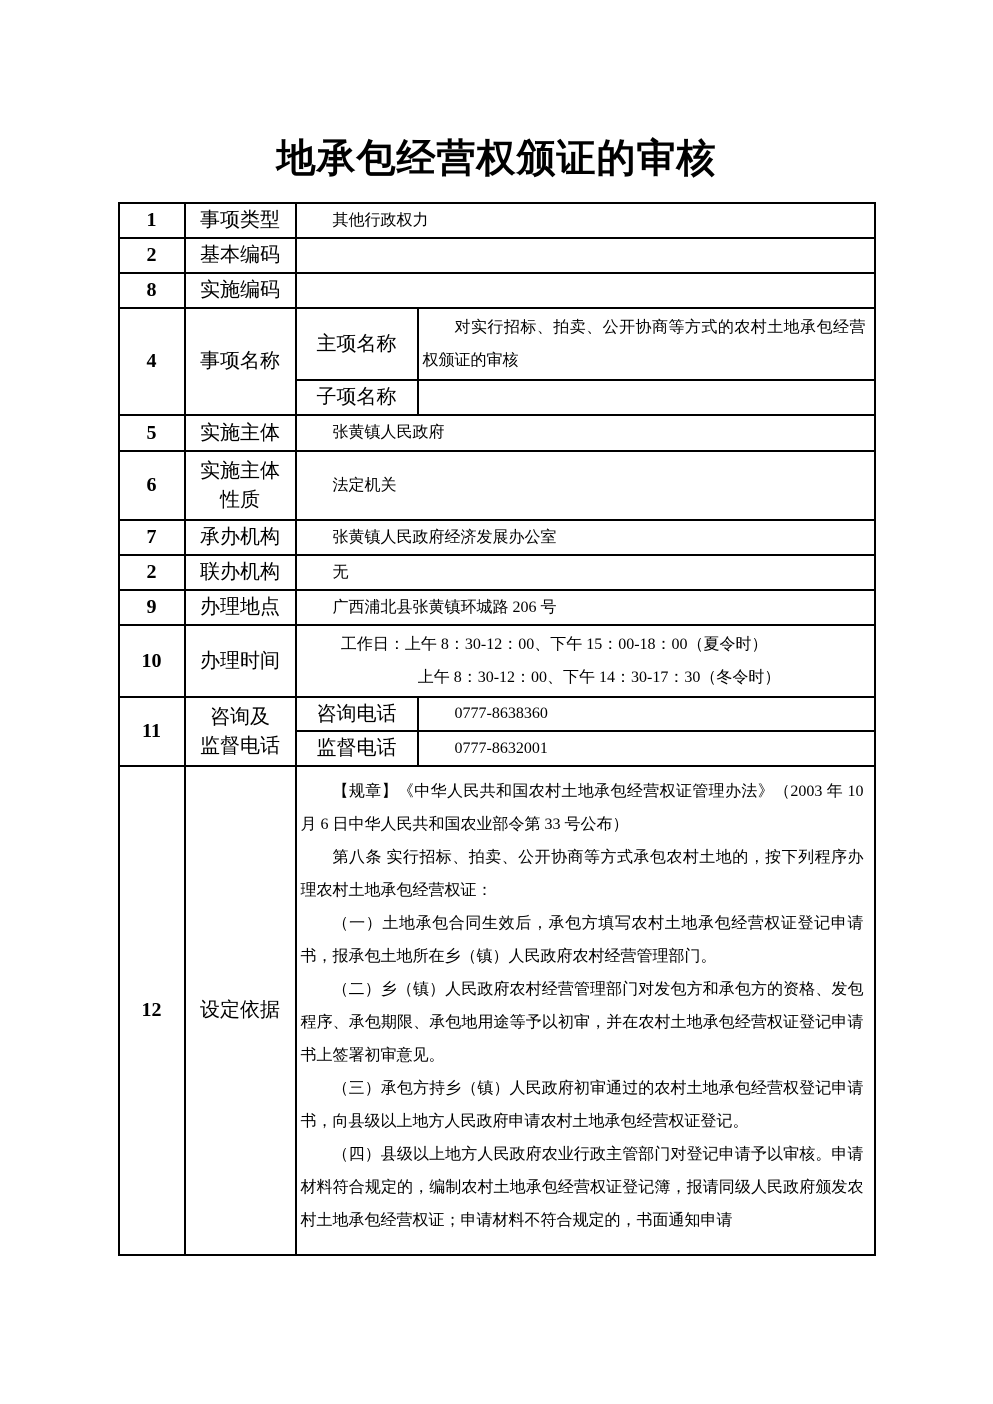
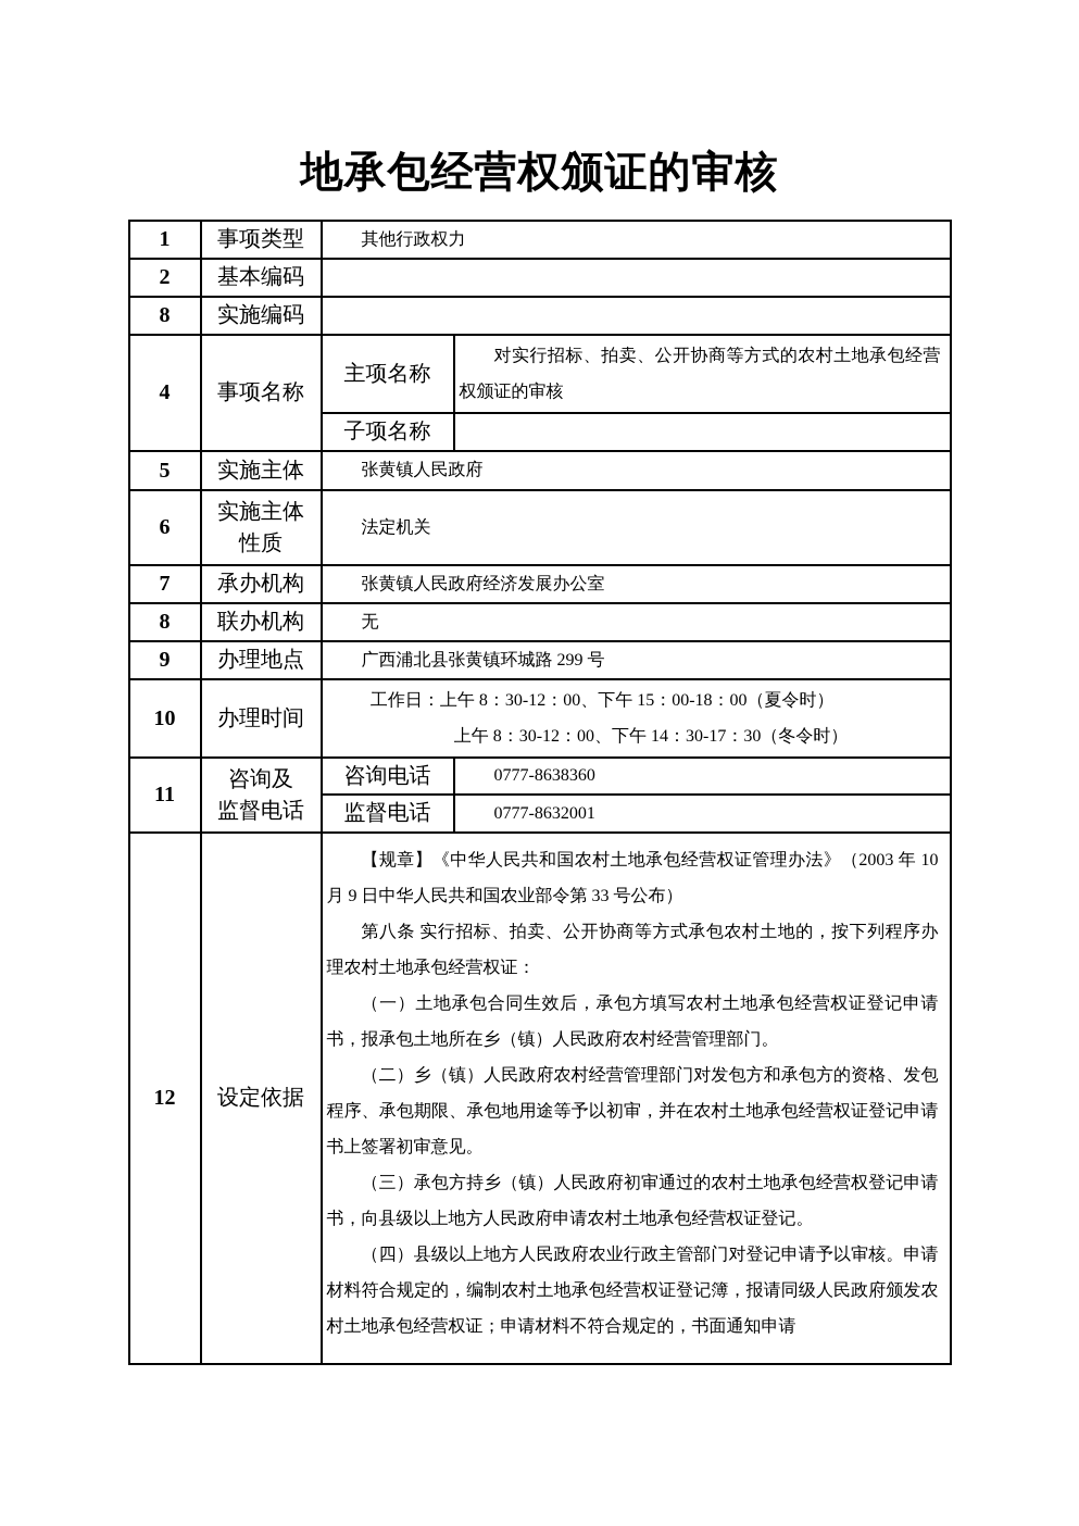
  地承包经营权颁证的审核
  1	事项类型	其他行政权力
  2	基本编码
  8	实施编码
  4	事项名称	主项名称	对实行招标、拍卖、公开协商等方式的农村土地承包经营权颁证的审核
  子项名称
  5	实施主体	张黄镇人民政府
  6	实施主体 性质	法定机关
  7	承办机构	张黄镇人民政府经济发展办公室
- 2	联办机构	无
+ 8	联办机构	无
- 9	办理地点	广西浦北县张黄镇环城路 206 号
+ 9	办理地点	广西浦北县张黄镇环城路 299 号
  10	办理时间	工作日：上午 8：30-12：00、下午 15：00-18：00（夏令时） 上午 8：30-12：00、下午 14：30-17：30（冬令时）
  11	咨询及 监督电话	咨询电话	0777-8638360
  监督电话	0777-8632001
- 12	设定依据	【规章】《中华人民共和国农村土地承包经营权证管理办法》（2003 年 10 月 6 日中华人民共和国农业部令第 33 号公布） 第八条 实行招标、拍卖、公开协商等方式承包农村土地的，按下列程序办理农村土地承包经营权证： （一）土地承包合同生效后，承包方填写农村土地承包经营权证登记申请书，报承包土地所在乡（镇）人民政府农村经营管理部门。 （二）乡（镇）人民政府农村经营管理部门对发包方和承包方的资格、发包程序、承包期限、承包地用途等予以初审，并在农村土地承包经营权证登记申请书上签署初审意见。 （三）承包方持乡（镇）人民政府初审通过的农村土地承包经营权登记申请书，向县级以上地方人民政府申请农村土地承包经营权证登记。 （四）县级以上地方人民政府农业行政主管部门对登记申请予以审核。申请材料符合规定的，编制农村土地承包经营权证登记簿，报请同级人民政府颁发农村土地承包经营权证；申请材料不符合规定的，书面通知申请
+ 12	设定依据	【规章】《中华人民共和国农村土地承包经营权证管理办法》（2003 年 10 月 9 日中华人民共和国农业部令第 33 号公布） 第八条 实行招标、拍卖、公开协商等方式承包农村土地的，按下列程序办理农村土地承包经营权证： （一）土地承包合同生效后，承包方填写农村土地承包经营权证登记申请书，报承包土地所在乡（镇）人民政府农村经营管理部门。 （二）乡（镇）人民政府农村经营管理部门对发包方和承包方的资格、发包程序、承包期限、承包地用途等予以初审，并在农村土地承包经营权证登记申请书上签署初审意见。 （三）承包方持乡（镇）人民政府初审通过的农村土地承包经营权登记申请书，向县级以上地方人民政府申请农村土地承包经营权证登记。 （四）县级以上地方人民政府农业行政主管部门对登记申请予以审核。申请材料符合规定的，编制农村土地承包经营权证登记簿，报请同级人民政府颁发农村土地承包经营权证；申请材料不符合规定的，书面通知申请
